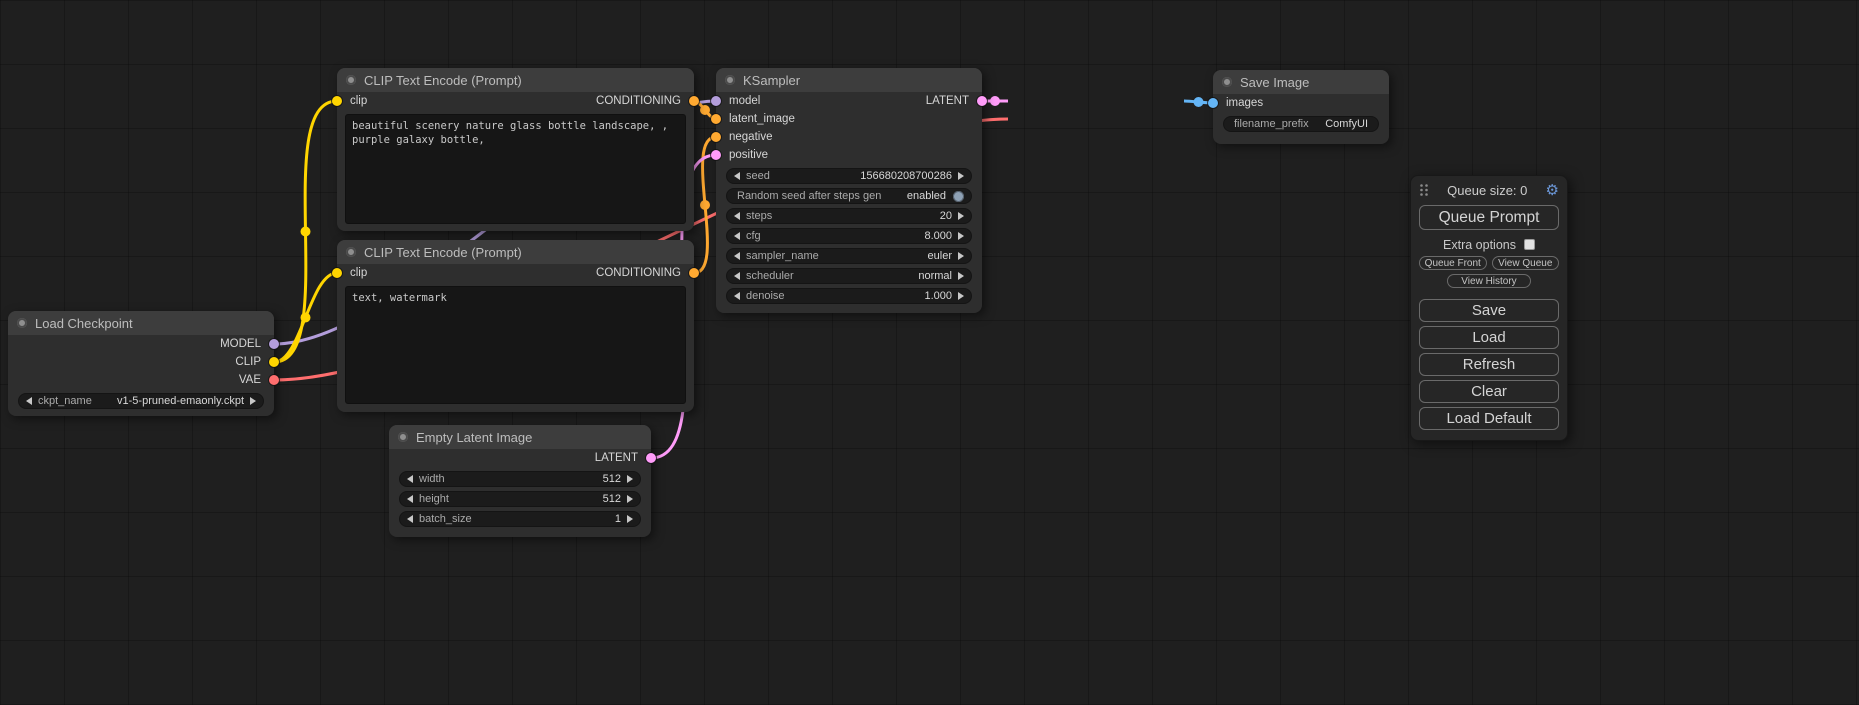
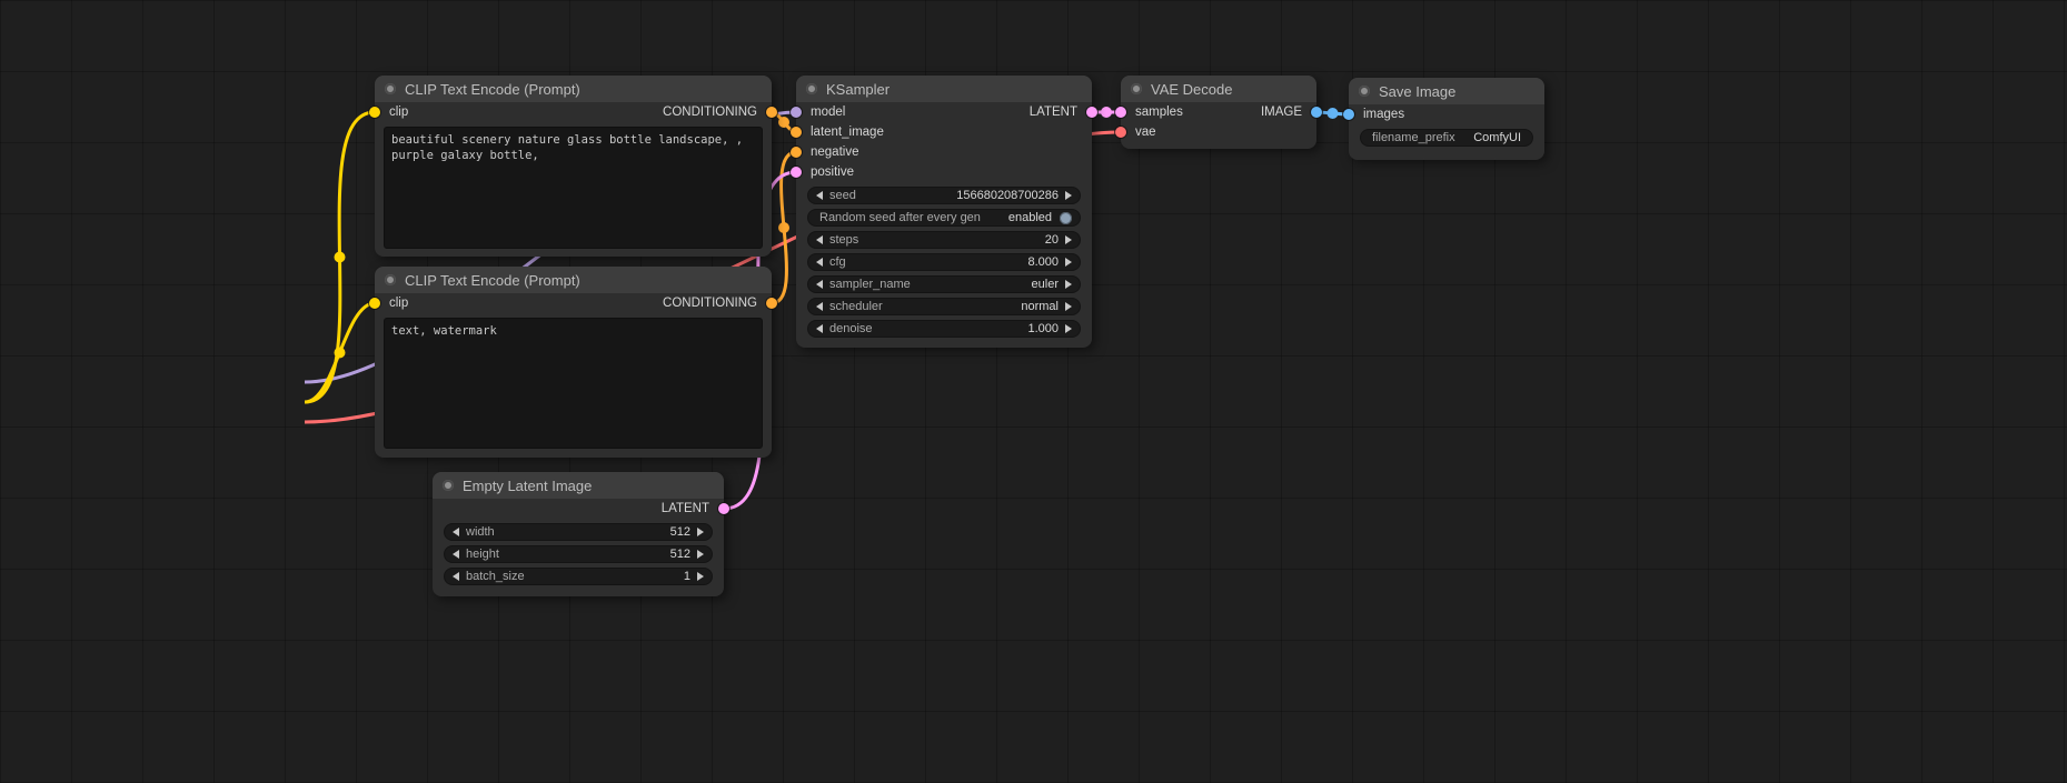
- Load Checkpoint
- MODEL
- CLIP
- VAE
- ckpt_name
- v1-5-pruned-emaonly.ckpt
  CLIP Text Encode (Prompt)
  clip
  CONDITIONING
  CLIP Text Encode (Prompt)
  clip
  CONDITIONING
  text, watermark
  Empty Latent Image
  LATENT
  width
  512
  height
  512
  batch_size
  1
  KSampler
  model
  LATENT
  latent_image
  negative
  positive
  seed
  156680208700286
- Random seed after steps gen
+ Random seed after every gen
  enabled
  steps
  20
  cfg
  8.000
  sampler_name
  euler
  scheduler
  normal
  denoise
  1.000
+ VAE Decode
+ samples
+ IMAGE
+ vae
  Save Image
  images
  filename_prefix
  ComfyUI
- Queue size: 0
- ⚙
- Queue Prompt
- Extra options
- Queue Front
- View Queue
- View History
- Save
- Load
- Refresh
- Clear
- Load Default
